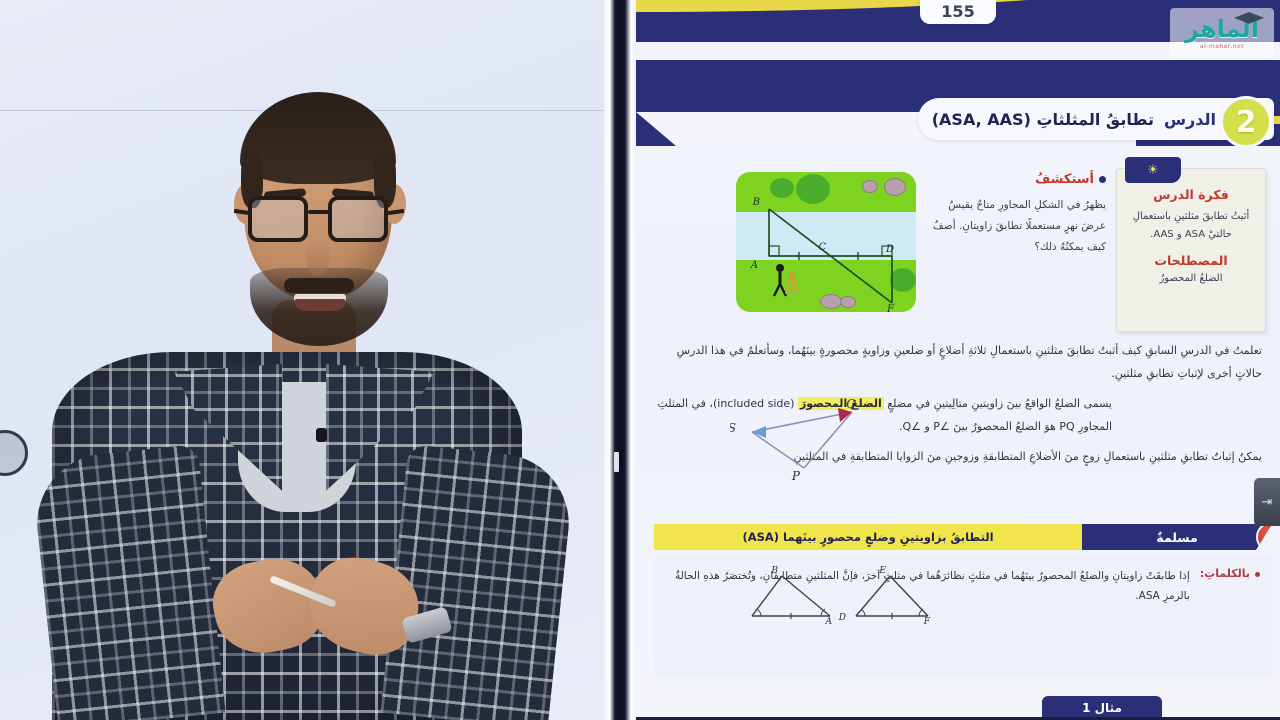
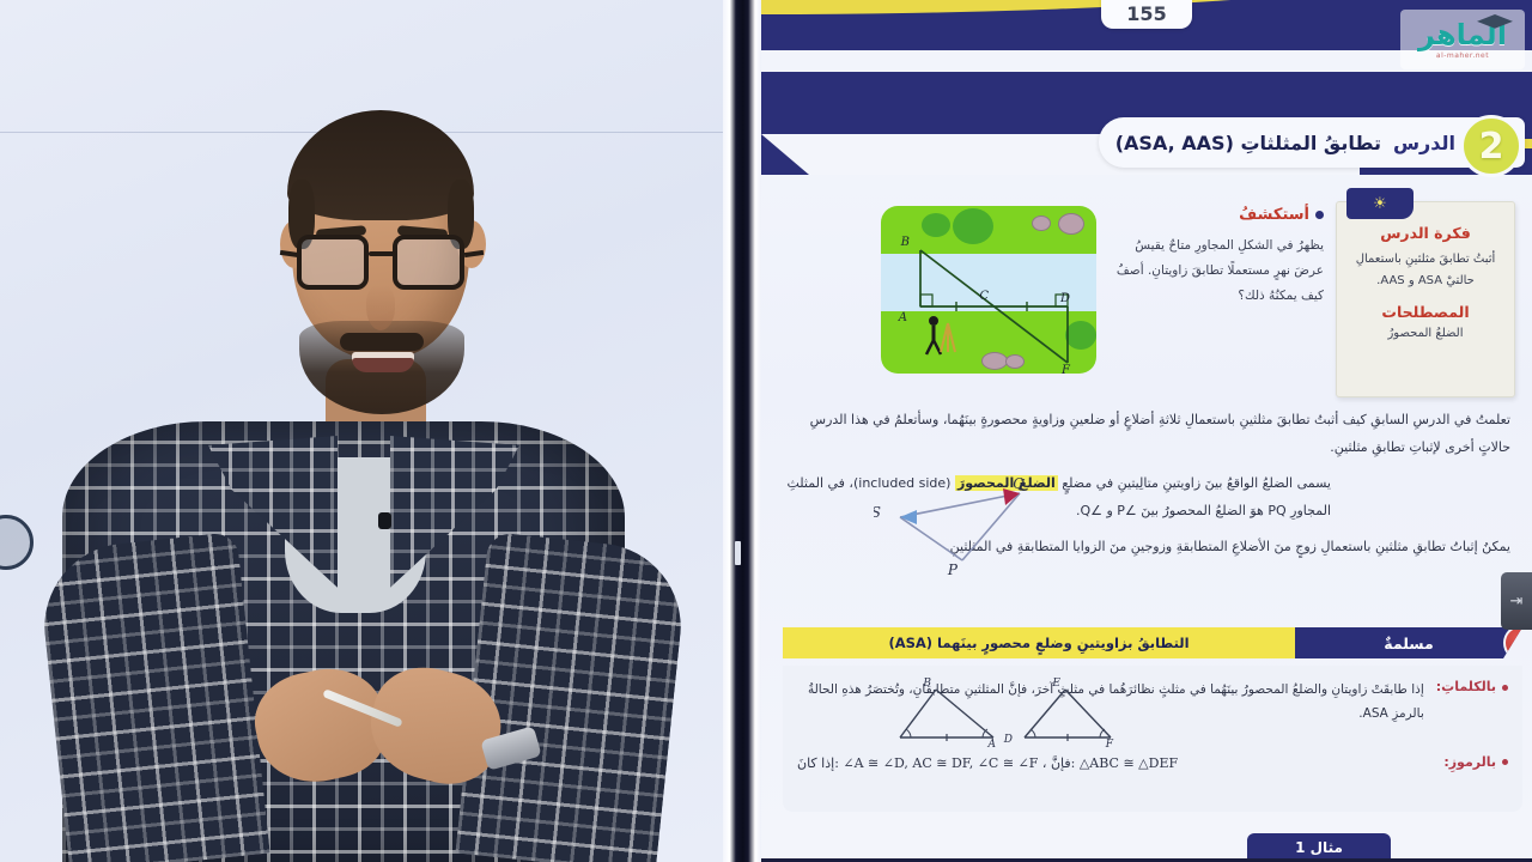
  155
  الماهر
  الدرس
  تطابقُ المثلثاتِ (ASA, AAS)
  2
  ☀
  فكرة الدرس
  أثبتُ تطابقَ مثلثينِ باستعمالِ حالتيْ ASA و AAS.
  المصطلحات
  الضلعُ المحصورُ
  أستكشفُ
  يظهرُ في الشكلِ المجاورِ متاحٌ يقيسُ عرضَ نهرٍ مستعملًا تطابقَ زاويتانِ. أصفُ كيف يمكنُهُ ذلك؟
  B
  A
  C
  D
  F
  تعلمتُ في الدرسِ السابقِ كيف أثبتُ تطابقَ مثلثينِ باستعمالِ ثلاثةِ أضلاعٍ أو ضلعينِ وزاويةٍ محصورةٍ بينَهُما، وسأتعلمُ في هذا الدرسِ حالاتٍ أخرى لإثباتِ تطابقِ مثلثينِ.
  يسمى الضلعُ الواقعُ بينَ زاويتينِ متالِيتينِ في مضلعٍ الضلعَ المحصورَ (included side)، في المثلثِ المجاورِ PQ هوَ الضلعُ المحصورُ بينَ ∠P و ∠Q.
  يمكنُ إثباتُ تطابقِ مثلثينِ باستعمالِ زوجٍ منَ الأضلاعِ المتطابقةِ وزوجينِ منَ الزوايا المتطابقةِ في الملثينِ.
  Q
  S
  P
  مسلمةٌ
  التطابقُ بزاويتينِ وضلعٍ محصورٍ بينَهما (ASA)
  بالكلماتِ:
  إذا طابقَتْ زاويتانِ والضلعُ المحصورُ بينَهُما في مثلثٍ نظائرَهُما في مثلثٍ آخرَ، فإنَّ المثلثينِ متطابقانِ، وتُختصَرُ هذهِ الحالةُ بالرمزِ ASA.
+ بالرموزِ:
+ إذا كانَ: ∠A ≅ ∠D, AC ≅ DF, ∠C ≅ ∠F ، فإنَّ: △ABC ≅ △DEF
  B
  A
  E
  D
  F
  مثال 1
  ⇥
